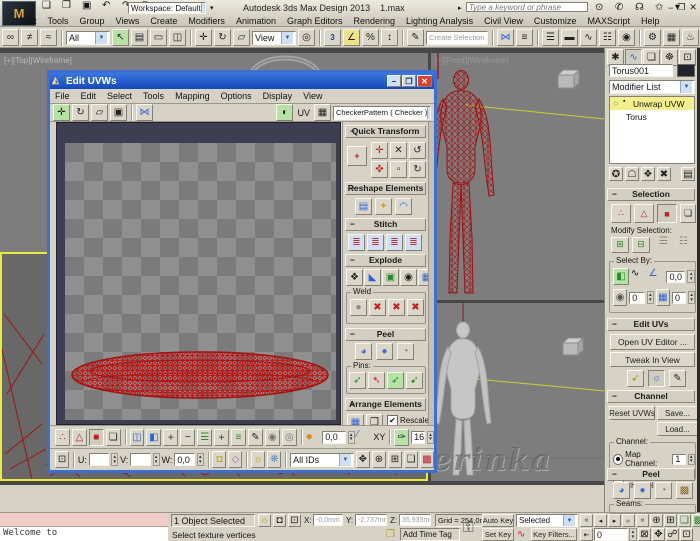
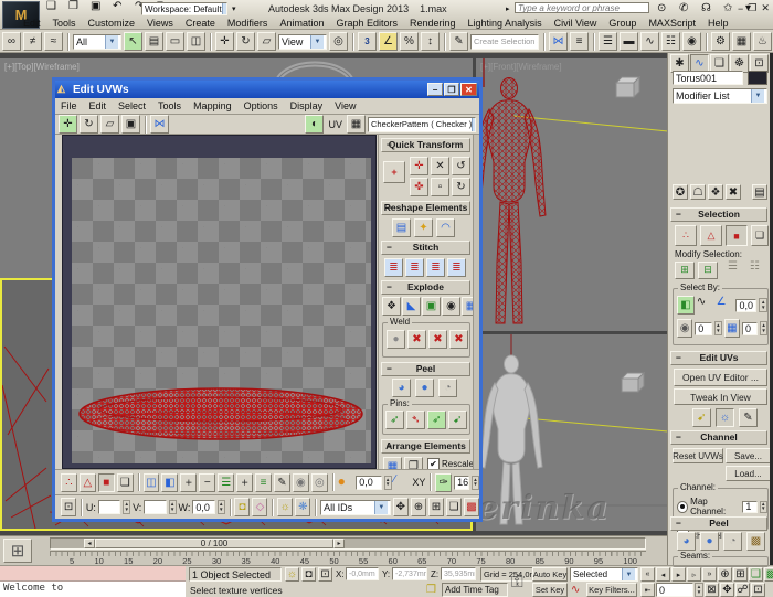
  M
  Workspace: Default
  Autodesk 3ds Max Design 2013
  1.max
  Type a keyword or phrase
  −
  ❐
  ✕
  Edit
  Tools
- Group
+ Customize
  Views
  Create
  Modifiers
  Animation
  Graph Editors
  Rendering
  Lighting Analysis
  Civil View
- Customize
+ Group
  MAXScript
  Help
  All
  View
  3
  Create Selection
  [+][Top][Wireframe]
  [+][Front][Wireframe]
  Edit UVWs
  −
  ❐
  ✕
  File
  Edit
  Select
  Tools
  Mapping
  Options
  Display
  View
  UV
  CheckerPattern ( Checker )
  Quick Transform
  +
  Reshape Elements
  Stitch
  Explode
  Weld
  Peel
  Pins:
  Arrange Elements
  Rescale
  0,0
  XY
  16
  U:
  V:
  W:
  0,0
  All IDs
  Torus001
  Modifier List
- Unwrap UVW
- Torus
  Selection
  ∴
  △
  ■
  ❏
  Modify Selection:
  ⊞
  ⊟
  Select By:
  0,0
  0
  0
  Edit UVs
  Open UV Editor ...
  Tweak In View
  Channel
  Reset UVWs
  Save...
  Load...
  Channel:
  Map Channel:
  1
  Peel
  Seams:
+ 0 / 100
+ 5
+ 10
+ 15
+ 20
+ 25
+ 30
+ 35
+ 40
+ 45
+ 50
+ 55
+ 60
+ 65
+ 70
+ 75
+ 80
+ 85
+ 90
+ 95
+ 100
  Welcome to
  1 Object Selected
  X:
  Y:
  Z:
  Grid = 254,0
  Select texture vertices
  Add Time Tag
  Auto Key
  Selected
  Set Key
  Key Filters...
  0
